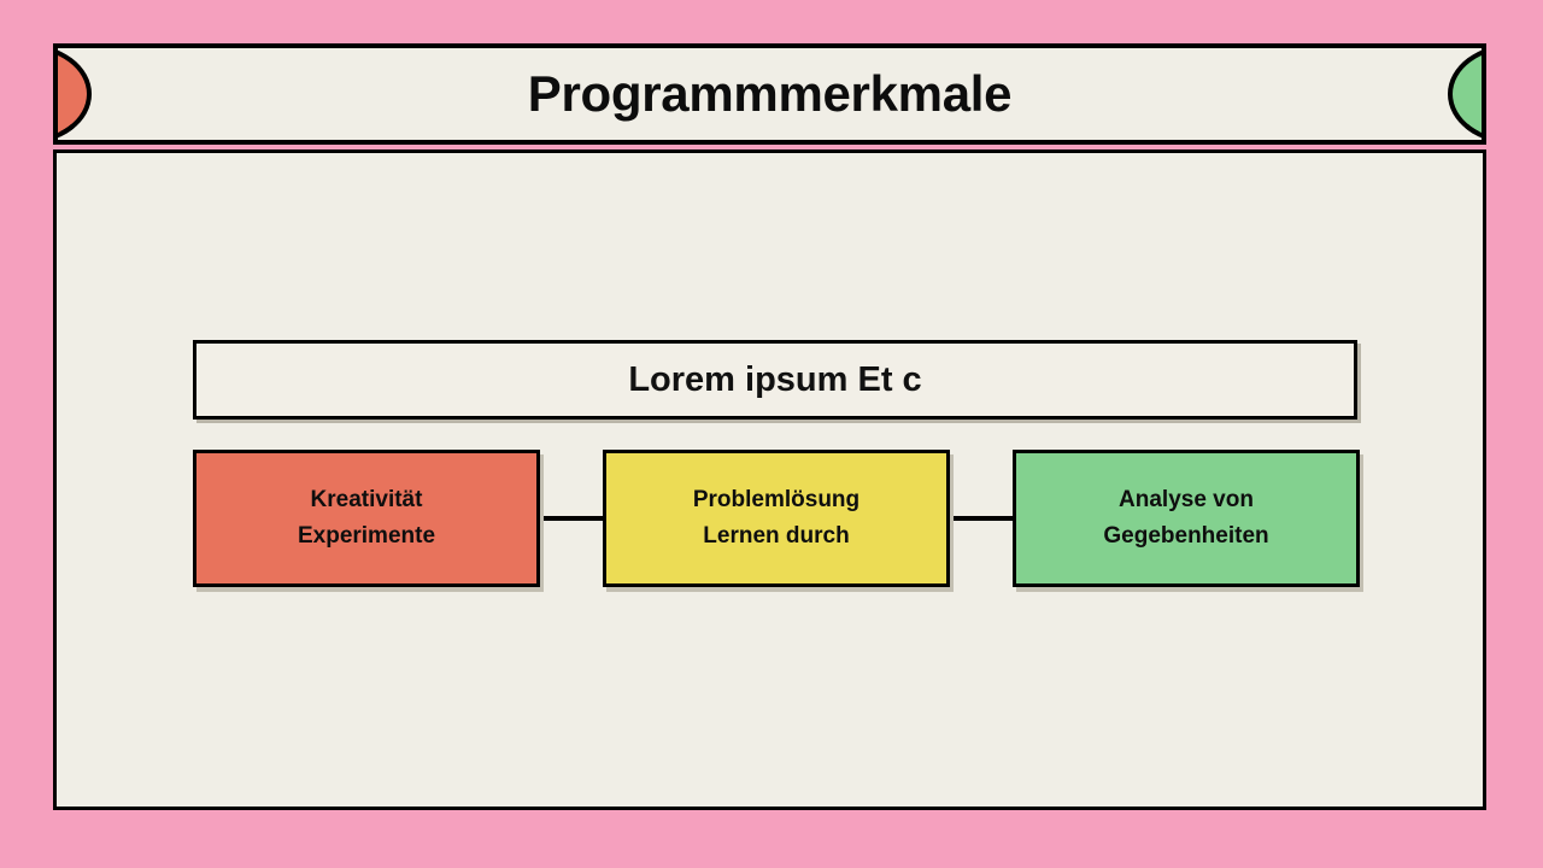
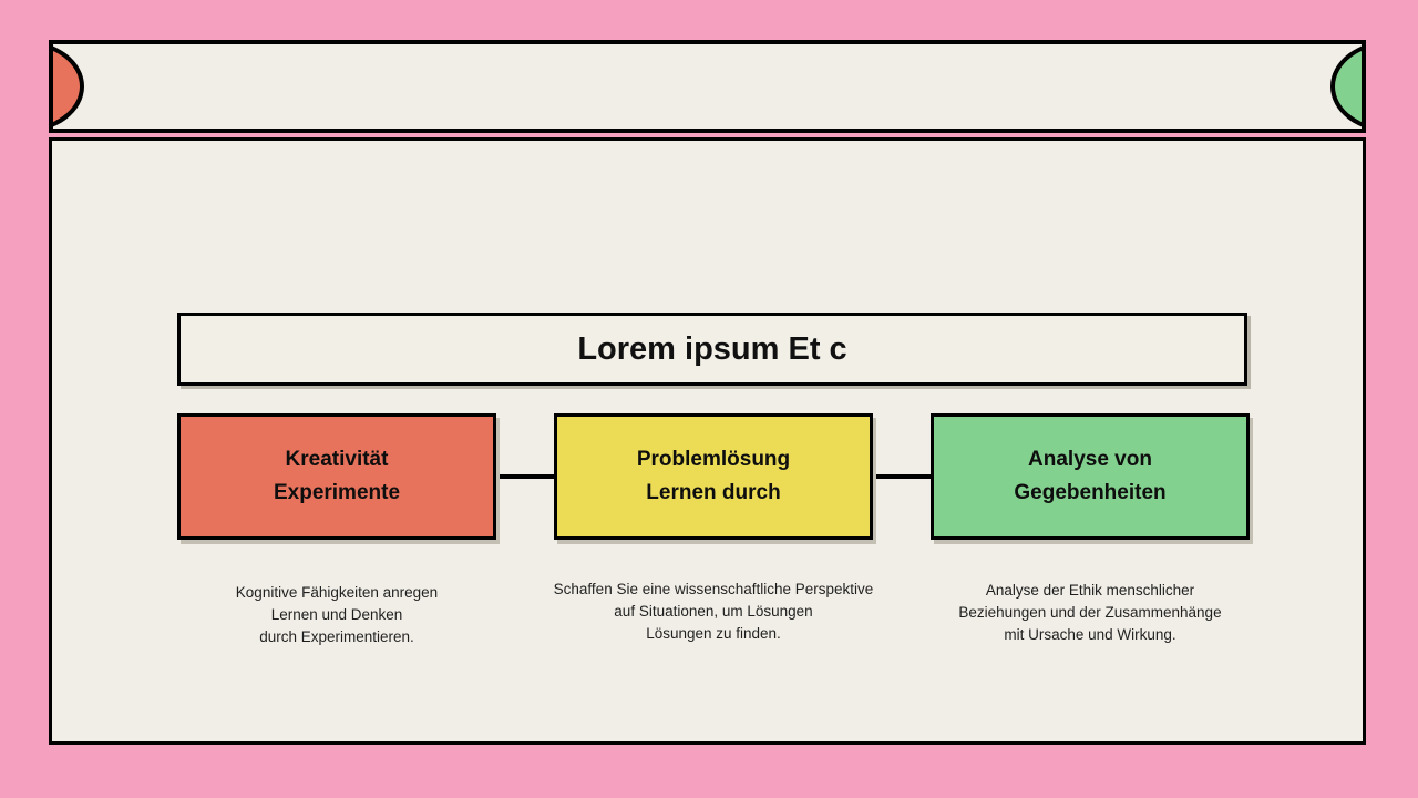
- Programmmerkmale
  Lorem ipsum Et c
  Kreativität
  Experimente
  Problemlösung
  Lernen durch
  Analyse von
  Gegebenheiten
+ Kognitive Fähigkeiten anregen
+ Lernen und Denken
+ durch Experimentieren.
+ Schaffen Sie eine wissenschaftliche Perspektive
+ auf Situationen, um Lösungen
+ Lösungen zu finden.
+ Analyse der Ethik menschlicher
+ Beziehungen und der Zusammenhänge
+ mit Ursache und Wirkung.
